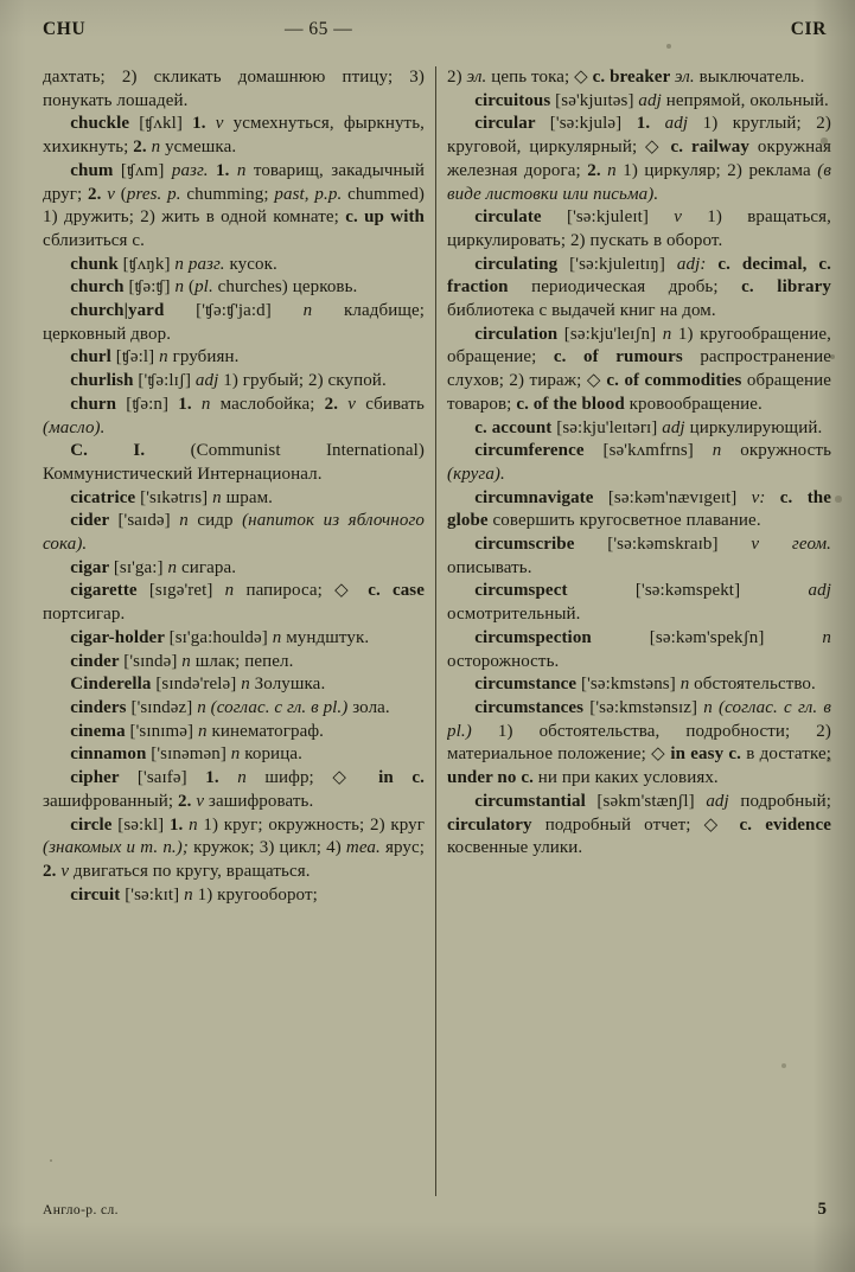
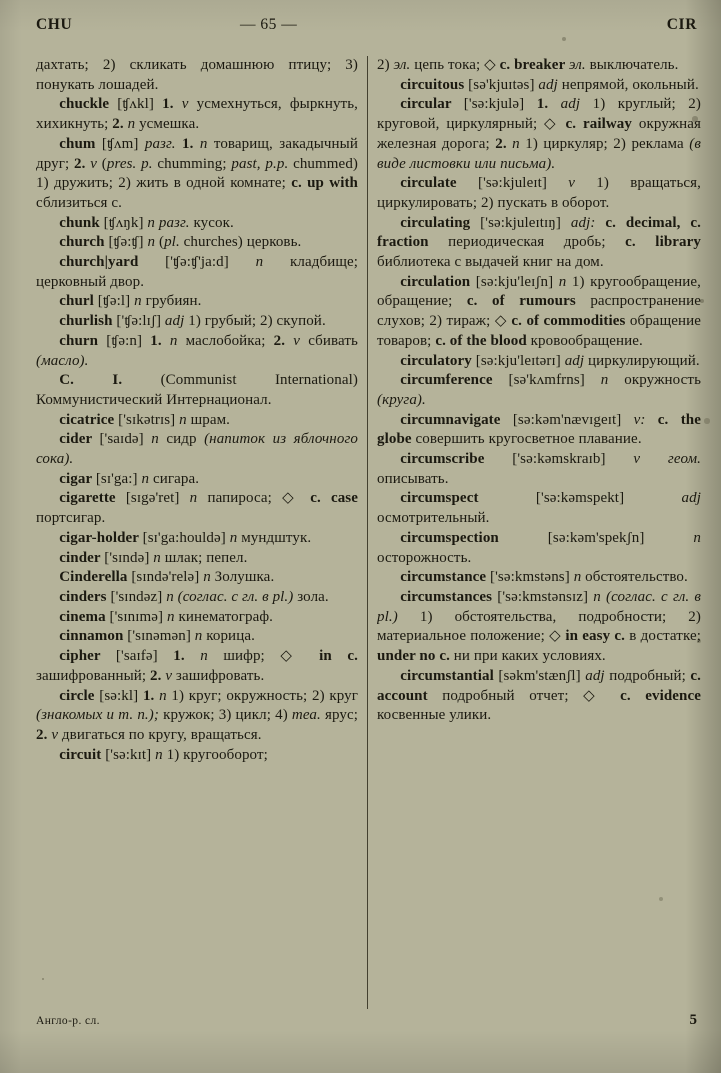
  CHU
  — 65 —
  CIR
  дахтать; 2) скликать домашнюю птицу; 3) понукать лошадей.
  chuckle [ʧʌkl] 1. v усмехнуться, фыркнуть, хихикнуть; 2. n усмешка.
  chum [ʧʌm] разг. 1. n товарищ, закадычный друг; 2. v (pres. p. chumming; past, p.p. chummed) 1) дружить; 2) жить в одной комнате; c. up with сблизиться с.
  chunk [ʧʌŋk] n разг. кусок.
  church [ʧə:ʧ] n (pl. churches) церковь.
  church|yard ['ʧə:ʧ'ja:d] n кладбище; церковный двор.
  churl [ʧə:l] n грубиян.
  churlish ['ʧə:lɪʃ] adj 1) грубый; 2) скупой.
  churn [ʧə:n] 1. n маслобойка; 2. v сбивать (масло).
  C. I. (Communist International) Коммунистический Интернационал.
  cicatrice ['sɪkətrɪs] n шрам.
  cider ['saɪdə] n сидр (напиток из яблочного сока).
  cigar [sɪ'ga:] n сигара.
  cigarette [sɪgə'ret] n папироса; ◇ c. case портсигар.
  cigar-holder [sɪ'ga:houldə] n мундштук.
  cinder ['sɪndə] n шлак; пепел.
  Cinderella [sɪndə'relə] n Золушка.
  cinders ['sɪndəz] n (соглас. с гл. в pl.) зола.
  cinema ['sɪnɪmə] n кинематограф.
  cinnamon ['sɪnəmən] n корица.
  cipher ['saɪfə] 1. n шифр; ◇ in c. зашифрованный; 2. v зашифровать.
  circle [sə:kl] 1. n 1) круг; окружность; 2) круг (знакомых и т. п.); кружок; 3) цикл; 4) теа. ярус; 2. v двигаться по кругу, вращаться.
  circuit ['sə:kɪt] n 1) кругооборот;
  2) эл. цепь тока; ◇ c. breaker эл. выключатель.
  circuitous [sə'kjuɪtəs] adj непрямой, окольный.
  circular ['sə:kjulə] 1. adj 1) круглый; 2) круговой, циркулярный; ◇ c. railway окружная железная дорога; 2. n 1) циркуляр; 2) реклама (в виде листовки или письма).
  circulate ['sə:kjuleɪt] v 1) вращаться, циркулировать; 2) пускать в оборот.
  circulating ['sə:kjuleɪtɪŋ] adj: c. decimal, c. fraction периодическая дробь; c. library библиотека с выдачей книг на дом.
  circulation [sə:kju'leɪʃn] n 1) кругообращение, обращение; c. of rumours распространение слухов; 2) тираж; ◇ c. of commodities обращение товаров; c. of the blood кровообращение.
- c. account [sə:kju'leɪtərɪ] adj циркулирующий.
+ circulatory [sə:kju'leɪtərɪ] adj циркулирующий.
  circumference [sə'kʌmfrns] n окружность (круга).
  circumnavigate [sə:kəm'nævɪgeɪt] v: c. the globe совершить кругосветное плавание.
  circumscribe ['sə:kəmskraɪb] v геом. описывать.
  circumspect ['sə:kəmspekt] adj осмотрительный.
  circumspection [sə:kəm'spekʃn] n осторожность.
  circumstance ['sə:kmstəns] n обстоятельство.
  circumstances ['sə:kmstənsɪz] n (соглас. с гл. в pl.) 1) обстоятельства, подробности; 2) материальное положение; ◇ in easy c. в достатке; under no c. ни при каких условиях.
- circumstantial [səkm'stænʃl] adj подробный; circulatory подробный отчет; ◇ c. evidence косвенные улики.
+ circumstantial [səkm'stænʃl] adj подробный; c. account подробный отчет; ◇ c. evidence косвенные улики.
  Англо-р. сл.
  5
